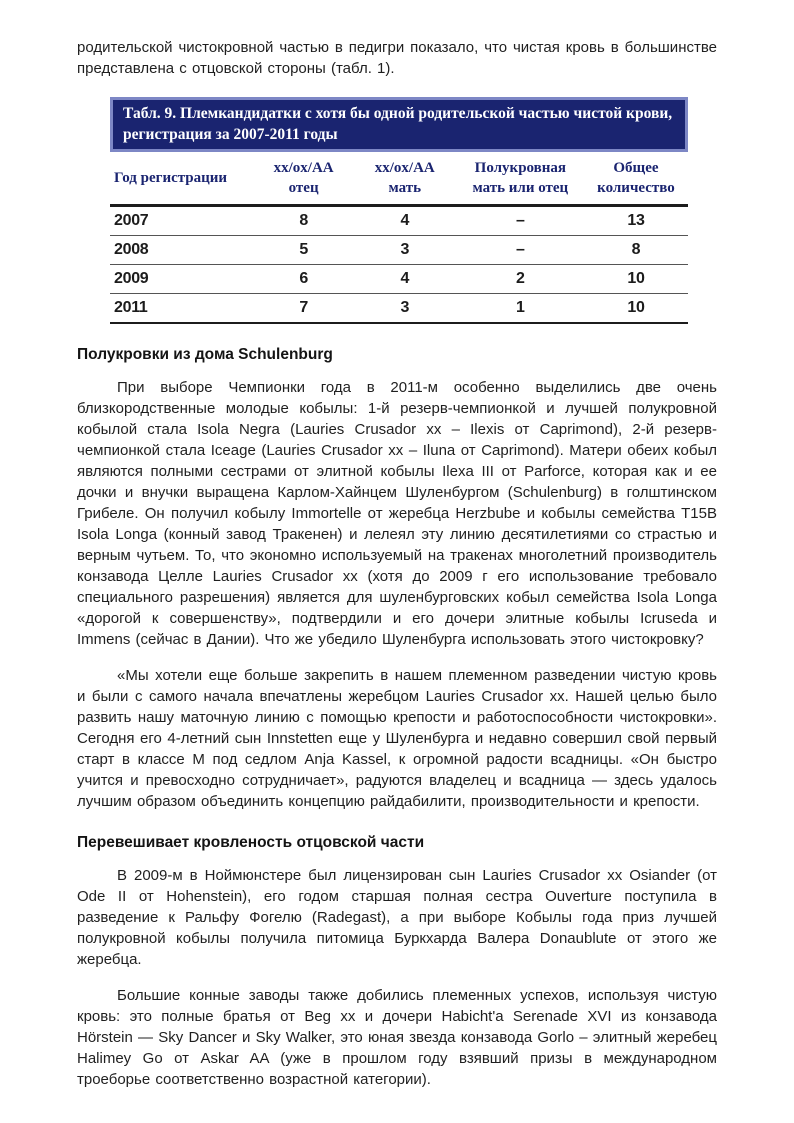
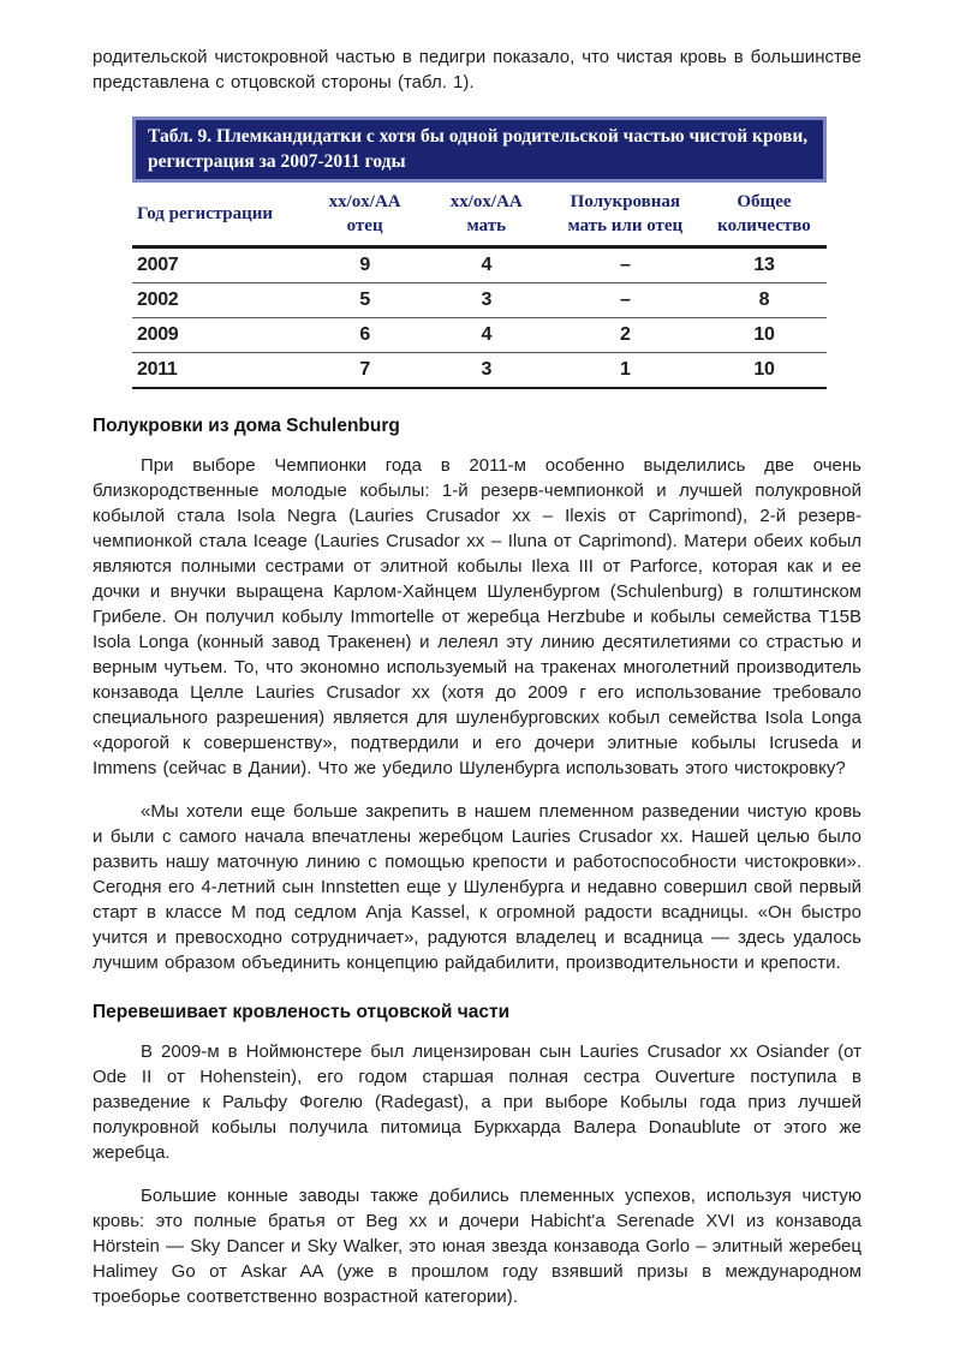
  родительской чистокровной частью в педигри показало, что чистая кровь в большинстве представлена с отцовской стороны (табл. 1).
  Табл. 9. Племкандидатки с хотя бы одной родительской частью чистой крови, регистрация за 2007-2011 годы
  Год регистрации	xx/ox/AA отец	xx/ox/AA мать	Полукровная мать или отец	Общее количество
- 2007	8	4	–	13
+ 2007	9	4	–	13
- 2008	5	3	–	8
+ 2002	5	3	–	8
  2009	6	4	2	10
  2011	7	3	1	10
  Полукровки из дома Schulenburg
  При выборе Чемпионки года в 2011-м особенно выделились две очень близкородственные молодые кобылы: 1-й резерв-чемпионкой и лучшей полукровной кобылой стала Isola Negra (Lauries Crusador xx – Ilexis от Caprimond), 2-й резерв-чемпионкой стала Iceage (Lauries Crusador xx – Iluna от Caprimond). Матери обеих кобыл являются полными сестрами от элитной кобылы Ilexa III от Parforce, которая как и ее дочки и внучки выращена Карлом-Хайнцем Шуленбургом (Schulenburg) в голштинском Грибеле. Он получил кобылу Immortelle от жеребца Herzbube и кобылы семейства Т15В Isola Longa (конный завод Тракенен) и лелеял эту линию десятилетиями со страстью и верным чутьем. То, что экономно используемый на тракенах многолетний производитель конзавода Целле Lauries Crusador xx (хотя до 2009 г его использование требовало специального разрешения) является для шуленбурговских кобыл семейства Isola Longa «дорогой к совершенству», подтвердили и его дочери элитные кобылы Icruseda и Immens (сейчас в Дании). Что же убедило Шуленбурга использовать этого чистокровку?
  «Мы хотели еще больше закрепить в нашем племенном разведении чистую кровь и были с самого начала впечатлены жеребцом Lauries Crusador xx. Нашей целью было развить нашу маточную линию с помощью крепости и работоспособности чистокровки». Сегодня его 4-летний сын Innstetten еще у Шуленбурга и недавно совершил свой первый старт в классе М под седлом Anja Kassel, к огромной радости всадницы. «Он быстро учится и превосходно сотрудничает», радуются владелец и всадница — здесь удалось лучшим образом объединить концепцию райдабилити, производительности и крепости.
  Перевешивает кровленость отцовской части
  В 2009-м в Ноймюнстере был лицензирован сын Lauries Crusador xx Osiander (от Ode II от Hohenstein), его годом старшая полная сестра Ouverture поступила в разведение к Ральфу Фогелю (Radegast), а при выборе Кобылы года приз лучшей полукровной кобылы получила питомица Буркхарда Валера Donaublute от этого же жеребца.
  Большие конные заводы также добились племенных успехов, используя чистую кровь: это полные братья от Beg xx и дочери Habicht'a Serenade XVI из конзавода Hörstein — Sky Dancer и Sky Walker, это юная звезда конзавода Gorlo – элитный жеребец Halimey Go от Askar AA (уже в прошлом году взявший призы в международном троеборье соответственно возрастной категории).
